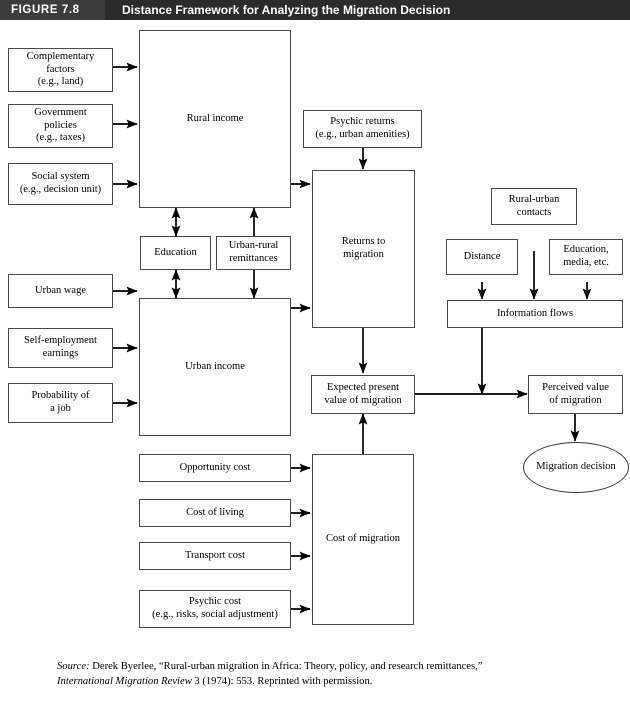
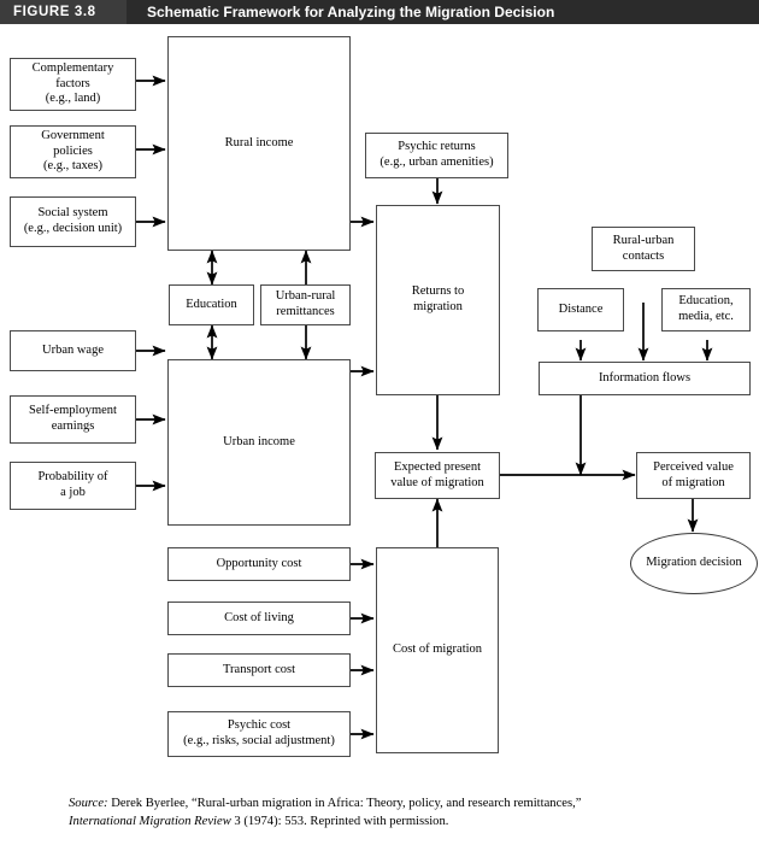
- FIGURE 7.8
+ FIGURE 3.8
- Distance Framework for Analyzing the Migration Decision
+ Schematic Framework for Analyzing the Migration Decision
  Complementary
  factors
  (e.g., land)
  Government
  policies
  (e.g., taxes)
  Social system
  (e.g., decision unit)
  Rural income
  Education
  Urban-rural
  remittances
  Urban wage
  Self-employment
  earnings
  Probability of
  a job
  Urban income
  Psychic returns
  (e.g., urban amenities)
  Returns to
  migration
  Expected present
  value of migration
  Opportunity cost
  Cost of living
  Transport cost
  Psychic cost
  (e.g., risks, social adjustment)
  Cost of migration
  Rural-urban
  contacts
  Distance
  Education,
  media, etc.
  Information flows
  Perceived value
  of migration
  Migration decision
  Source: Derek Byerlee, “Rural-urban migration in Africa: Theory, policy, and research remittances,”
  International Migration Review 3 (1974): 553. Reprinted with permission.
